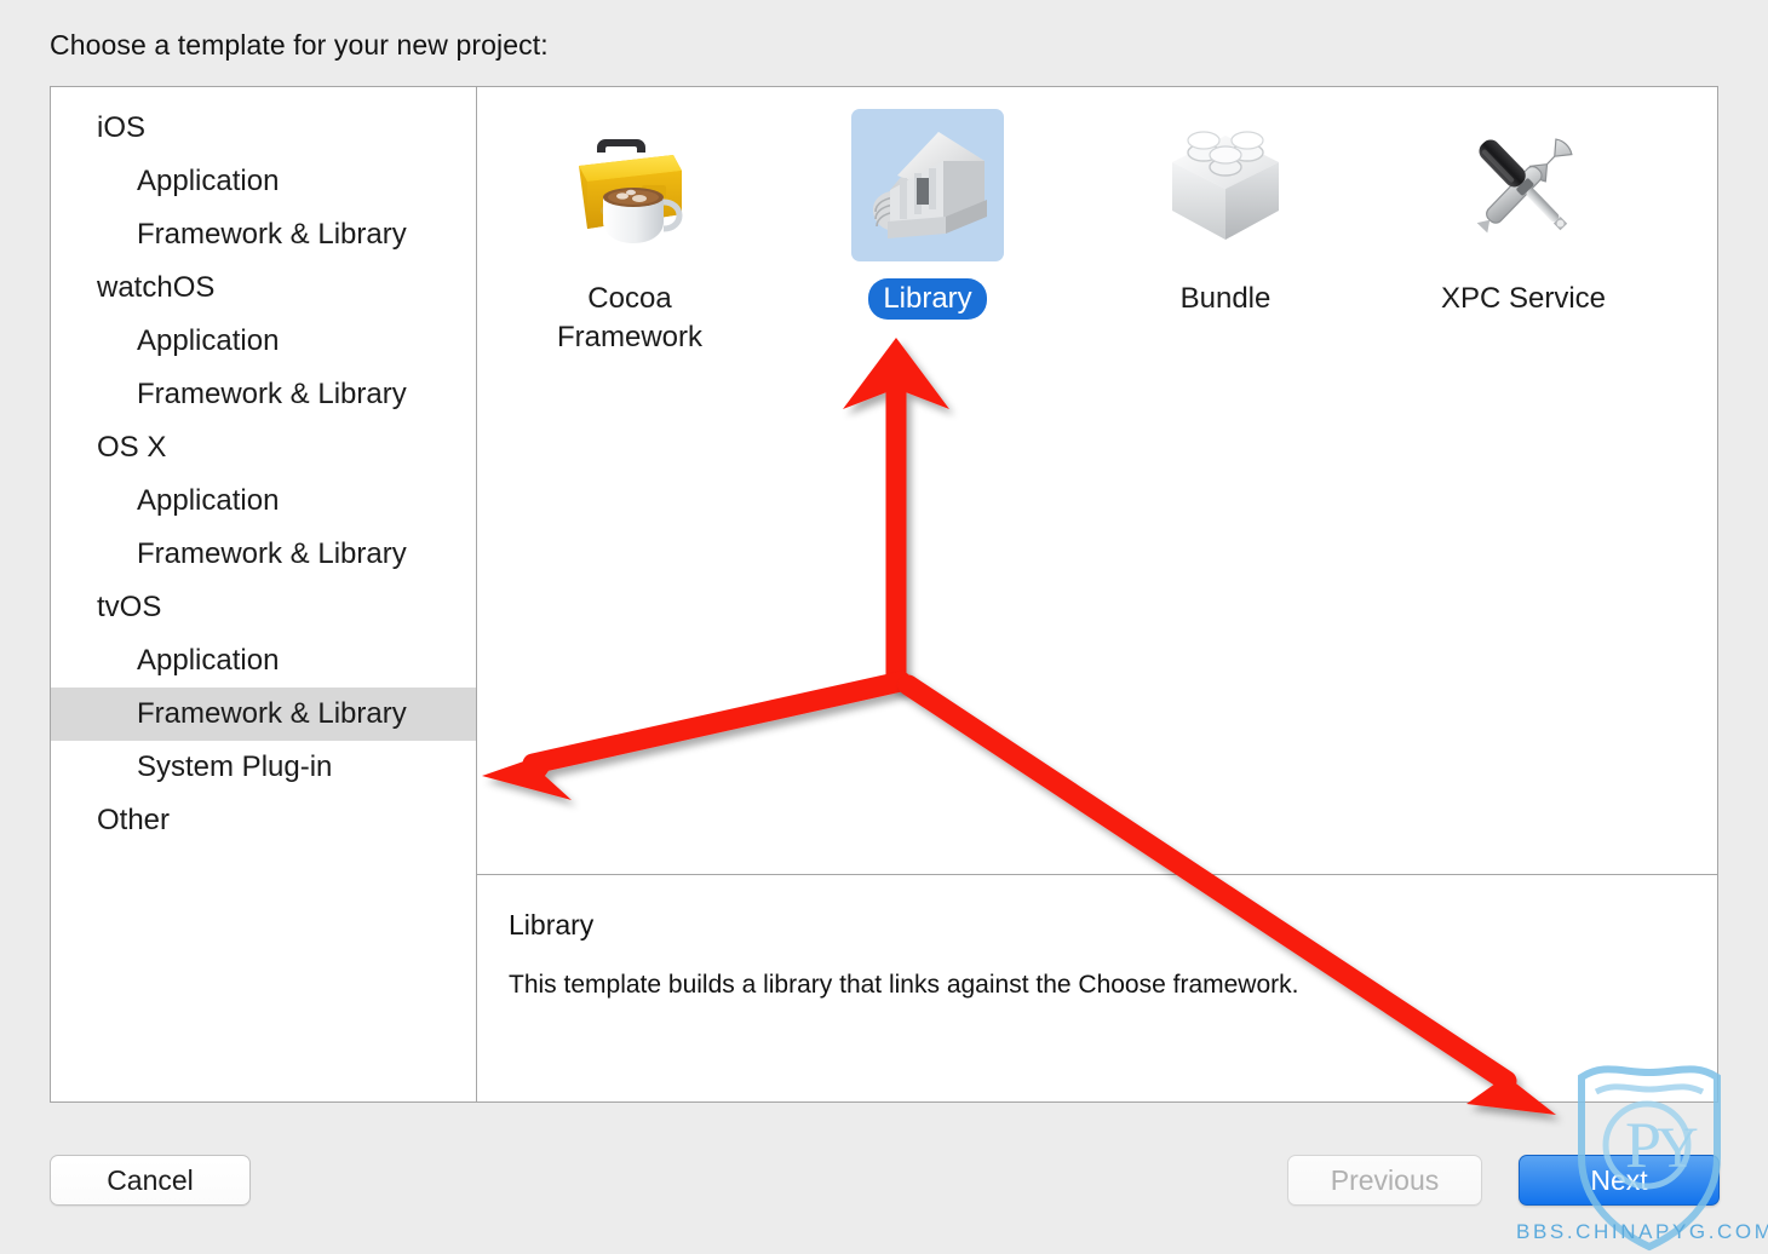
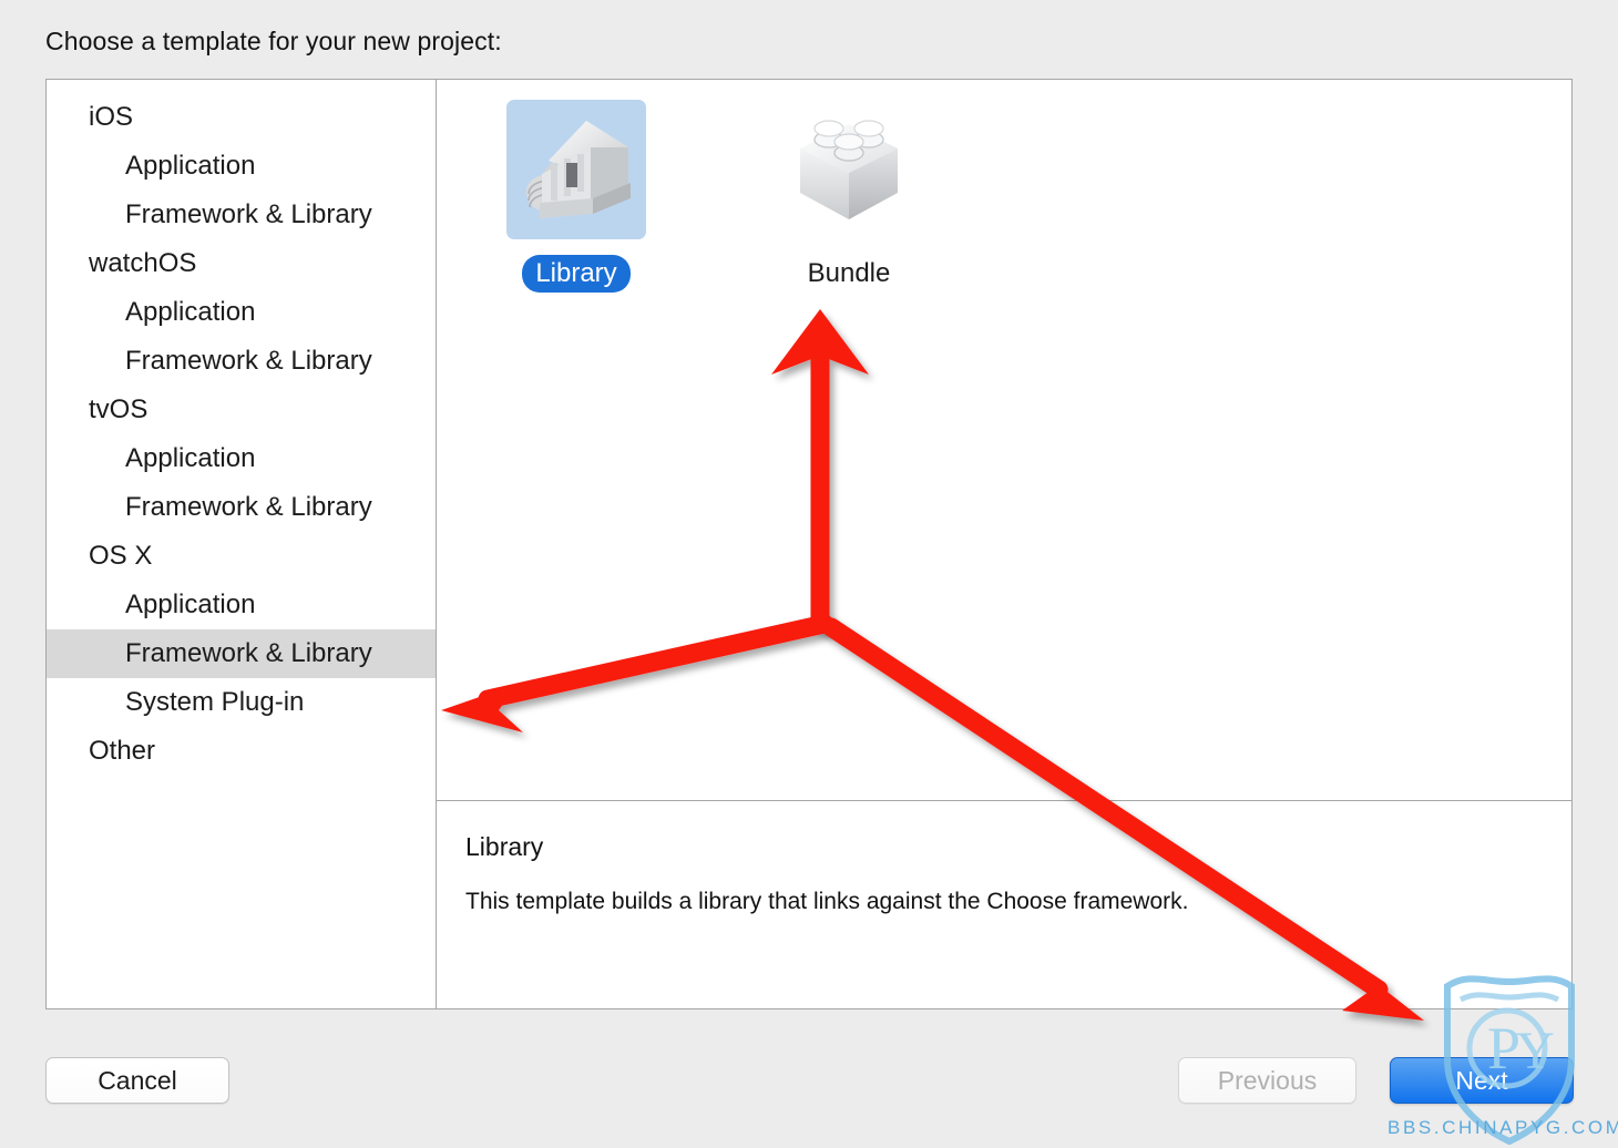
  Choose a template for your new project:
  iOS
  Application
  Framework & Library
  watchOS
  Application
  Framework & Library
- OS X
+ tvOS
  Application
  Framework & Library
- tvOS
+ OS X
  Application
  Framework & Library
  System Plug-in
  Other
- Cocoa
- Framework
  Library
  Bundle
- XPC Service
  Library
  This template builds a library that links against the Choose framework.
  Cancel
  Previous
  Next
  P
  Y
  BBS.CHINAPYG.COM
